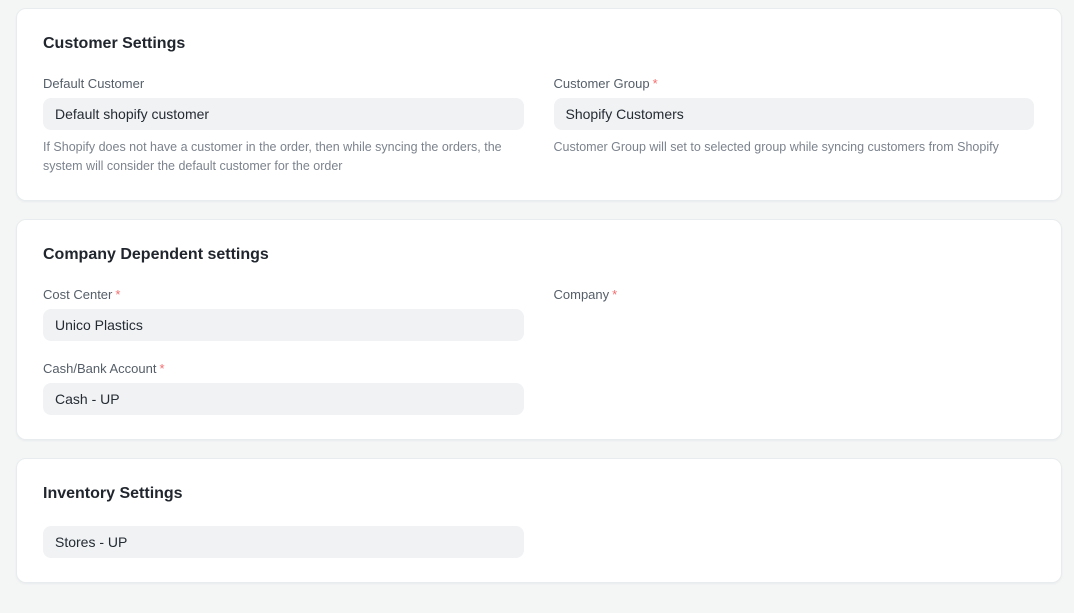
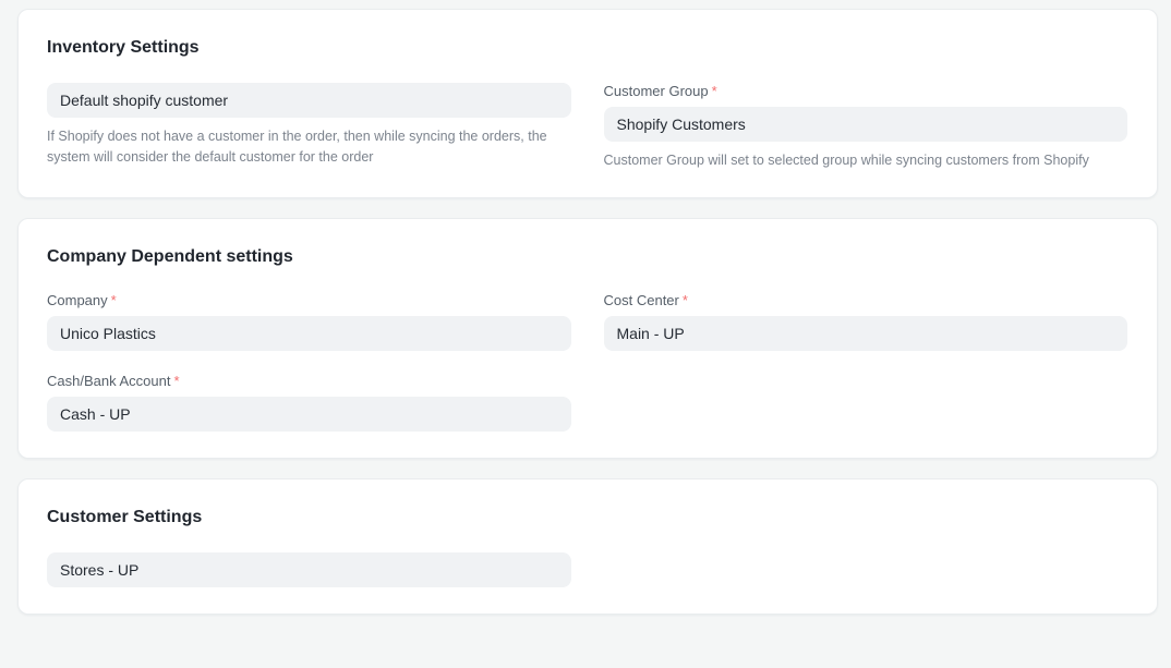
- Customer Settings
+ Inventory Settings
- Default Customer
  Default shopify customer
  If Shopify does not have a customer in the order, then while syncing the orders, the system will consider the default customer for the order
  Customer Group *
  Shopify Customers
  Customer Group will set to selected group while syncing customers from Shopify
  Company Dependent settings
- Cost Center *
+ Company *
  Unico Plastics
- Company *
+ Cost Center *
+ Main - UP
  Cash/Bank Account *
  Cash - UP
- Inventory Settings
+ Customer Settings
  Stores - UP
